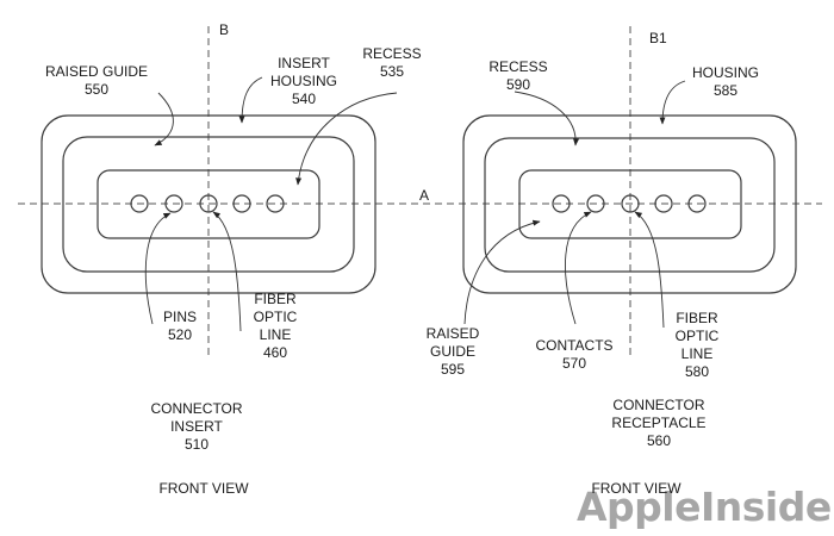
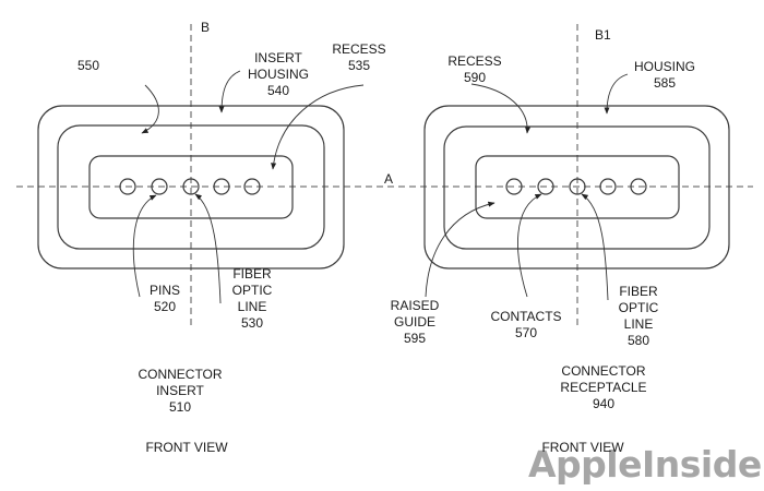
  B
  B1
  A
- RAISED GUIDE
  550
  INSERT
  HOUSING
  540
  RECESS
  535
  PINS
  520
  FIBER
  OPTIC
  LINE
- 460
+ 530
  RECESS
  590
  HOUSING
  585
  RAISED
  GUIDE
  595
  CONTACTS
  570
  FIBER
  OPTIC
  LINE
  580
  CONNECTOR
  INSERT
  510
  CONNECTOR
  RECEPTACLE
- 560
+ 940
  AppleInside
  FRONT VIEW
  FRONT VIEW
